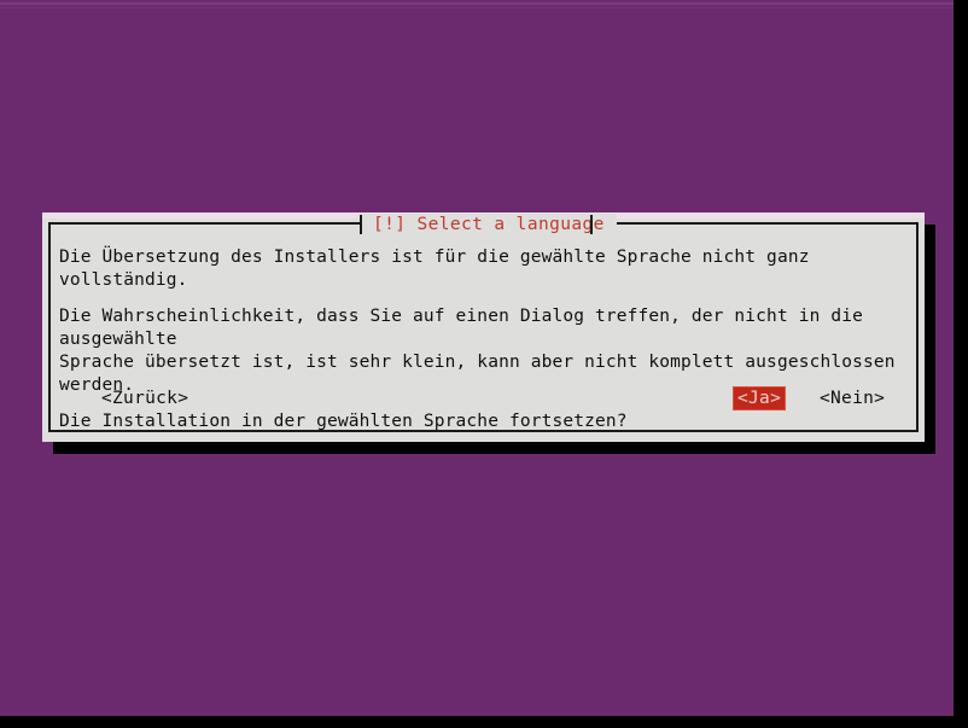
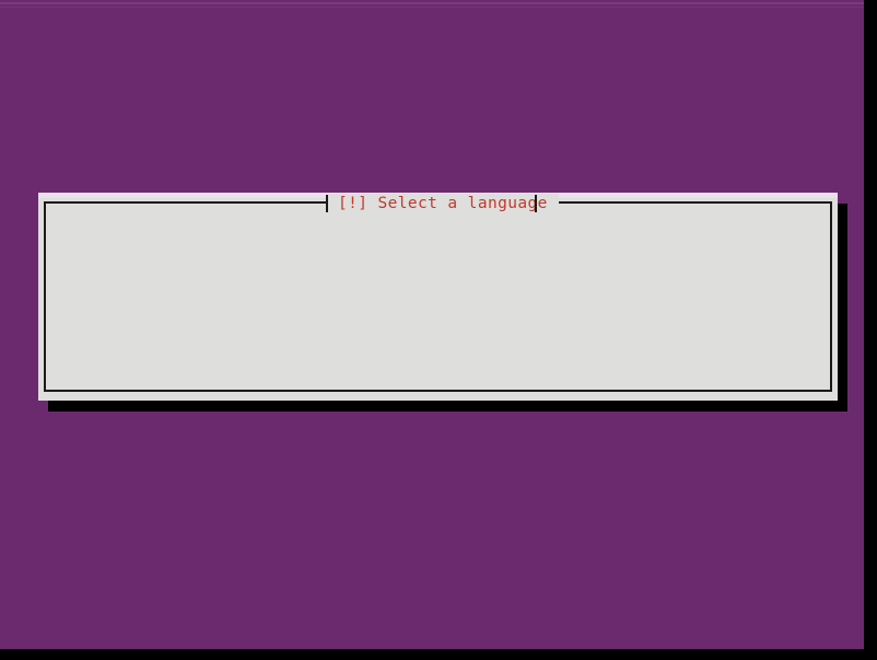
- Die Übersetzung des Installers ist für die gewählte Sprache nicht ganz vollständig.
- Die Wahrscheinlichkeit, dass Sie auf einen Dialog treffen, der nicht in die ausgewählte
- Sprache übersetzt ist, ist sehr klein, kann aber nicht komplett ausgeschlossen werden.
- Die Installation in der gewählten Sprache fortsetzen?
- <Zurück>
- <Ja>
- <Nein>
  [!] Select a language
